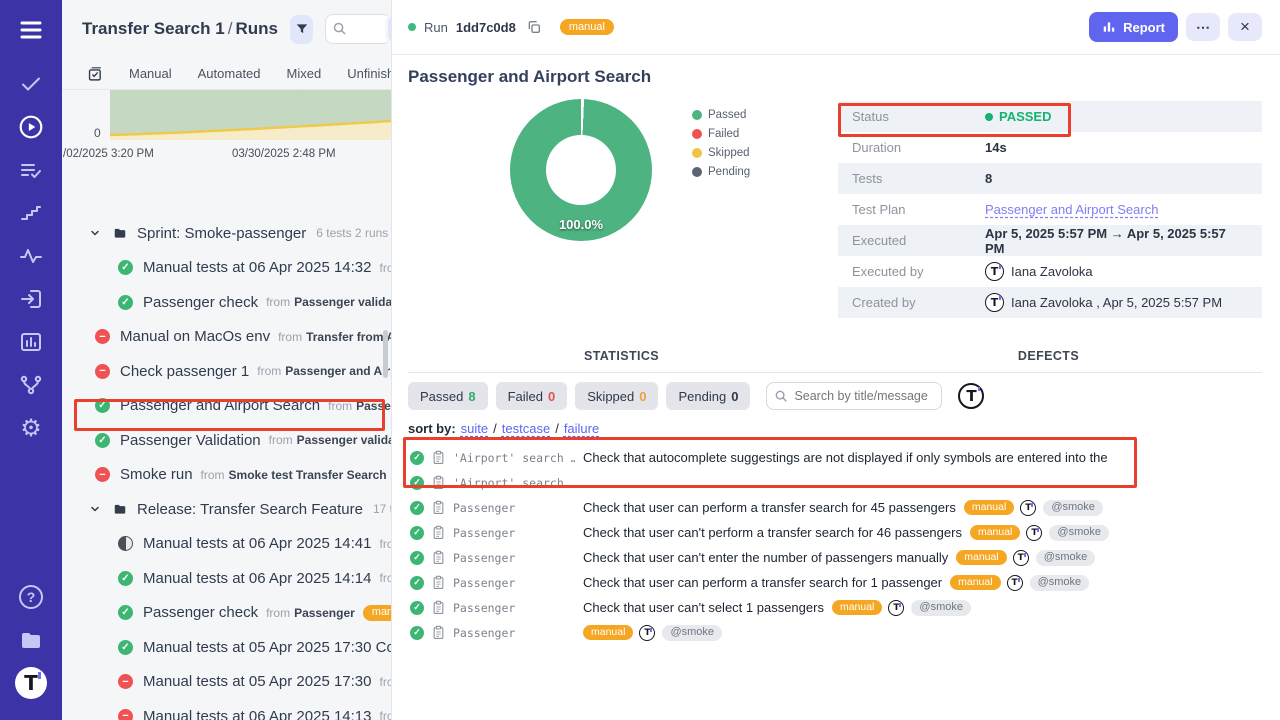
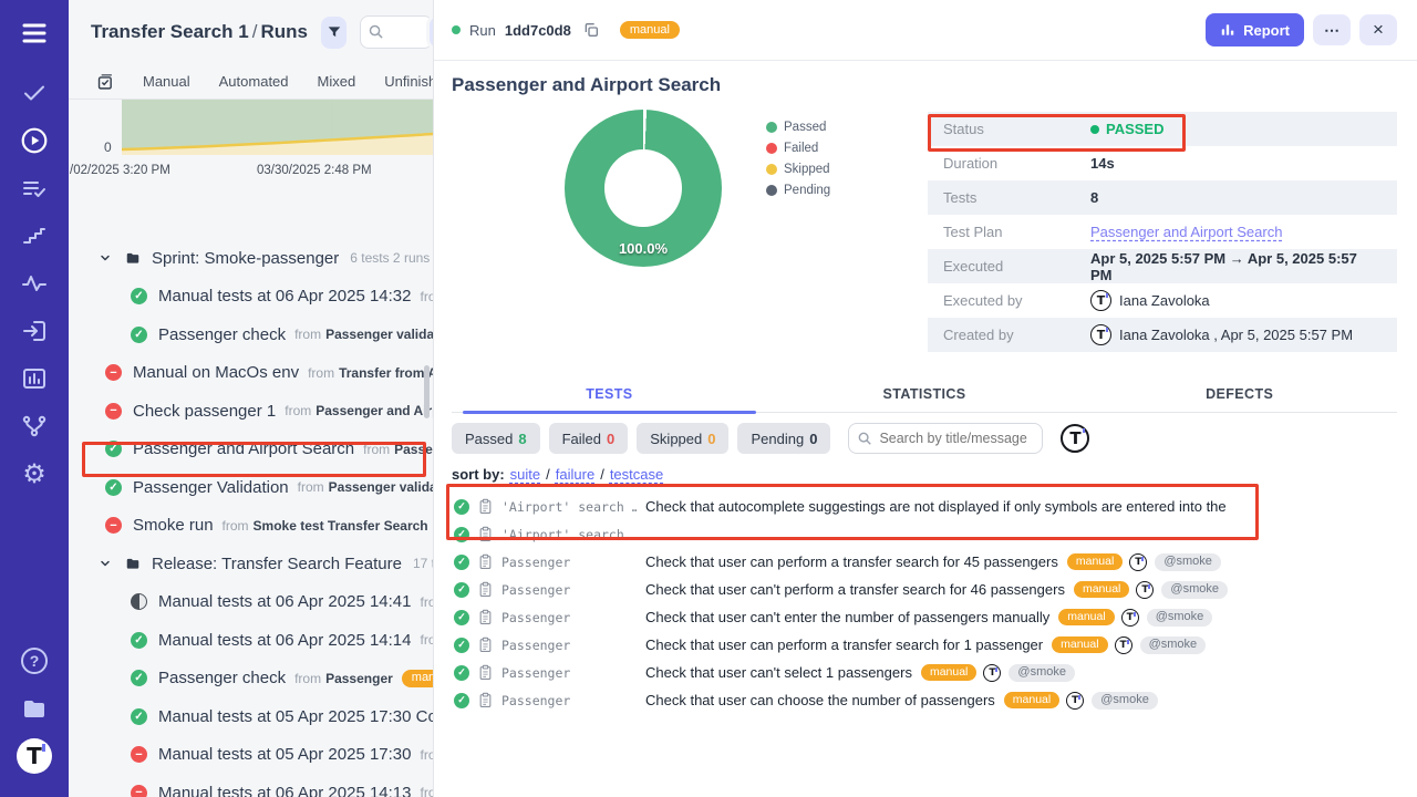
  ⚙
  ?
  T
  Transfer Search 1 / Runs
  Manual
  Automated
  Mixed
  Unfinish
  0
  /02/2025 3:20 PM
  03/30/2025 2:48 PM
  Sprint: Smoke-passenger
  6 tests 2 runs
  ✓
  Manual tests at 06 Apr 2025 14:32
  fro
  ✓
  Passenger check
  from
  Passenger valida
  −
  Manual on MacOs env
  from
  Transfer from A
  −
  Check passenger 1
  from
  ✓
  Passenger and Airport Search
  from
  ✓
  Passenger Validation
  from
  Passenger valid
  −
  Smoke run
  from
  Smoke test Transfer Search
  Release: Transfer Search Feature
  Manual tests at 06 Apr 2025 14:41
  fro
  ✓
  Manual tests at 06 Apr 2025 14:14
  fro
  ✓
  Passenger check
  from
  Passenger
  ✓
  Manual tests at 05 Apr 2025 17:30 Co
  −
  Manual tests at 05 Apr 2025 17:30
  fro
  −
  Manual tests at 06 Apr 2025 14:13
  fro
  Run
  1dd7c0d8
  manual
  Report
  ⋯
  ×
  Passenger and Airport Search
  100.0%
  Passed
  Failed
  Skipped
  Pending
  Status
  PASSED
  Duration
  14s
  Tests
  8
  Test Plan
  Passenger and Airport Search
  Executed
  Apr 5, 2025 5:57 PM → Apr 5, 2025 5:57 PM
  Executed by
  T
  Iana Zavoloka
  Created by
  T
  Iana Zavoloka , Apr 5, 2025 5:57 PM
+ TESTS
  STATISTICS
  DEFECTS
  Passed
  8
  Failed
  0
  Skipped
  0
  Pending
  0
  Search by title/message
  T
  sort by:
  suite
  /
- testcase
+ failure
  /
- failure
+ testcase
  ✓
  'Airport' search …
  Check that autocomplete suggestings are not displayed if only symbols are entered into the
  ✓
  'Airport' search …
  ✓
  Passenger
  Check that user can perform a transfer search for 45 passengers
  manual
  T
  @smoke
  ✓
  Passenger
  Check that user can't perform a transfer search for 46 passengers
  manual
  T
  @smoke
  ✓
  Passenger
  Check that user can't enter the number of passengers manually
  manual
  T
  @smoke
  ✓
  Passenger
  Check that user can perform a transfer search for 1 passenger
  manual
  T
  @smoke
  ✓
  Passenger
  Check that user can't select 1 passengers
  manual
  T
  @smoke
  ✓
  Passenger
+ Check that user can choose the number of passengers
  manual
  T
  @smoke
